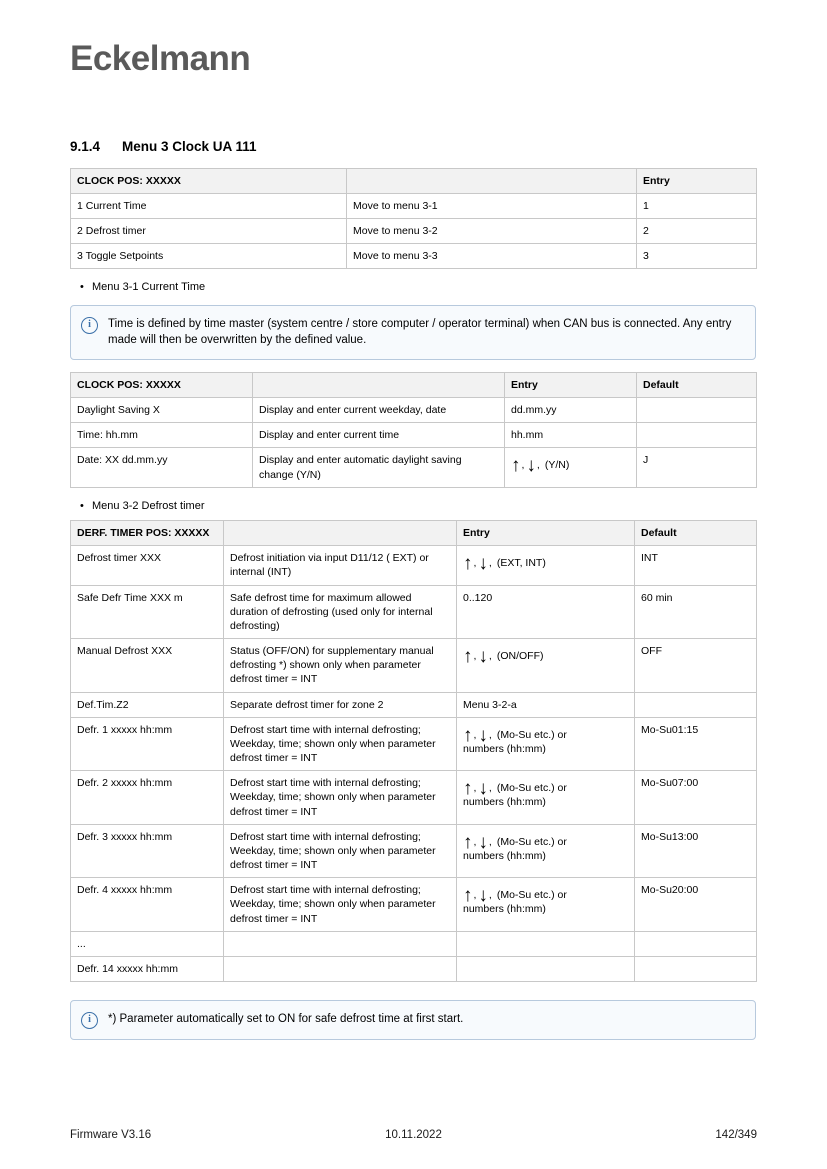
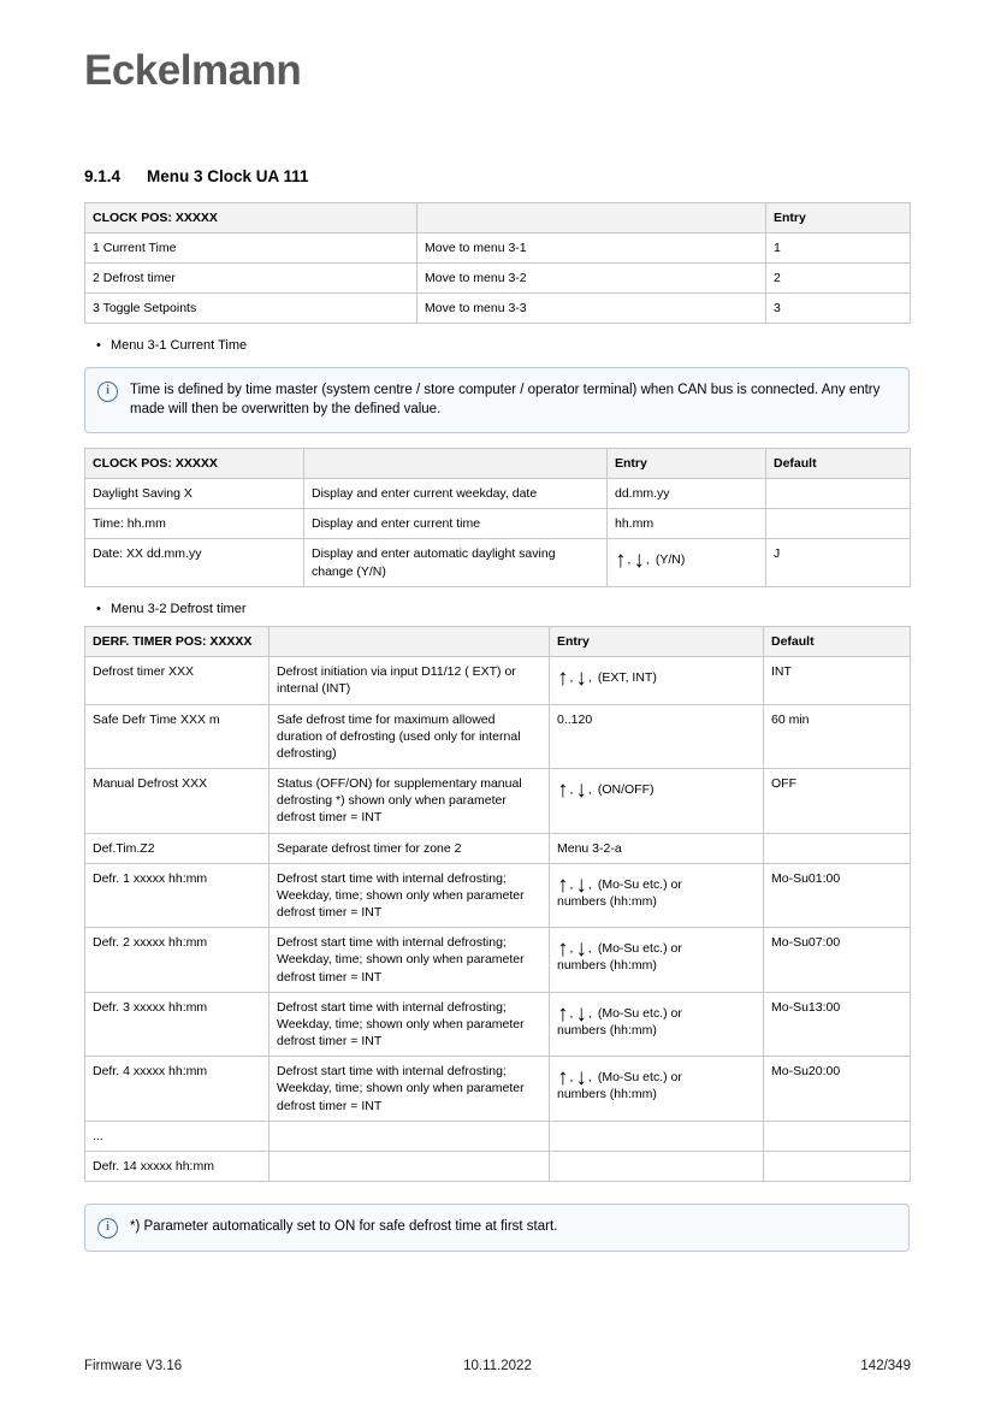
  Eckelmann
  9.1.4 Menu 3 Clock UA 111
  CLOCK POS: XXXXX		Entry
  1 Current Time	Move to menu 3-1	1
  2 Defrost timer	Move to menu 3-2	2
  3 Toggle Setpoints	Move to menu 3-3	3
  Menu 3-1 Current Time
  i
  Time is defined by time master (system centre / store computer / operator terminal) when CAN bus is connected. Any entry made will then be overwritten by the defined value.
  CLOCK POS: XXXXX		Entry	Default
  Daylight Saving X	Display and enter current weekday, date	dd.mm.yy
  Time: hh.mm	Display and enter current time	hh.mm
  Date: XX dd.mm.yy	Display and enter automatic daylight saving change (Y/N)	↑, ↓, (Y/N)	J
  Menu 3-2 Defrost timer
  DERF. TIMER POS: XXXXX		Entry	Default
  Defrost timer XXX	Defrost initiation via input D11/12 ( EXT) or internal (INT)	↑, ↓, (EXT, INT)	INT
  Safe Defr Time XXX m	Safe defrost time for maximum allowed duration of defrosting (used only for internal defrosting)	0..120	60 min
  Manual Defrost XXX	Status (OFF/ON) for supplementary manual defrosting *) shown only when parameter defrost timer = INT	↑, ↓, (ON/OFF)	OFF
  Def.Tim.Z2	Separate defrost timer for zone 2	Menu 3-2-a
- Defr. 1 xxxxx hh:mm	Defrost start time with internal defrosting; Weekday, time; shown only when parameter defrost timer = INT	↑, ↓, (Mo-Su etc.) or numbers (hh:mm)	Mo-Su01:15
+ Defr. 1 xxxxx hh:mm	Defrost start time with internal defrosting; Weekday, time; shown only when parameter defrost timer = INT	↑, ↓, (Mo-Su etc.) or numbers (hh:mm)	Mo-Su01:00
  Defr. 2 xxxxx hh:mm	Defrost start time with internal defrosting; Weekday, time; shown only when parameter defrost timer = INT	↑, ↓, (Mo-Su etc.) or numbers (hh:mm)	Mo-Su07:00
  Defr. 3 xxxxx hh:mm	Defrost start time with internal defrosting; Weekday, time; shown only when parameter defrost timer = INT	↑, ↓, (Mo-Su etc.) or numbers (hh:mm)	Mo-Su13:00
  Defr. 4 xxxxx hh:mm	Defrost start time with internal defrosting; Weekday, time; shown only when parameter defrost timer = INT	↑, ↓, (Mo-Su etc.) or numbers (hh:mm)	Mo-Su20:00
  ...
  Defr. 14 xxxxx hh:mm
  i
  *) Parameter automatically set to ON for safe defrost time at first start.
  Firmware V3.16
  10.11.2022
  142/349
